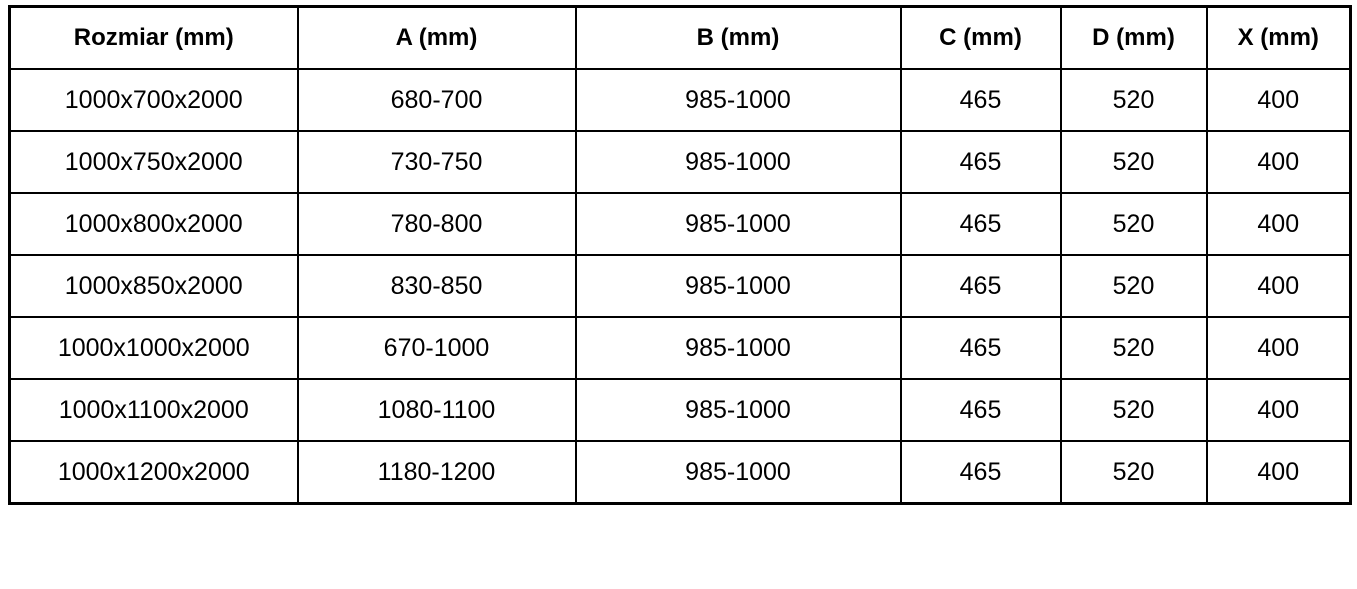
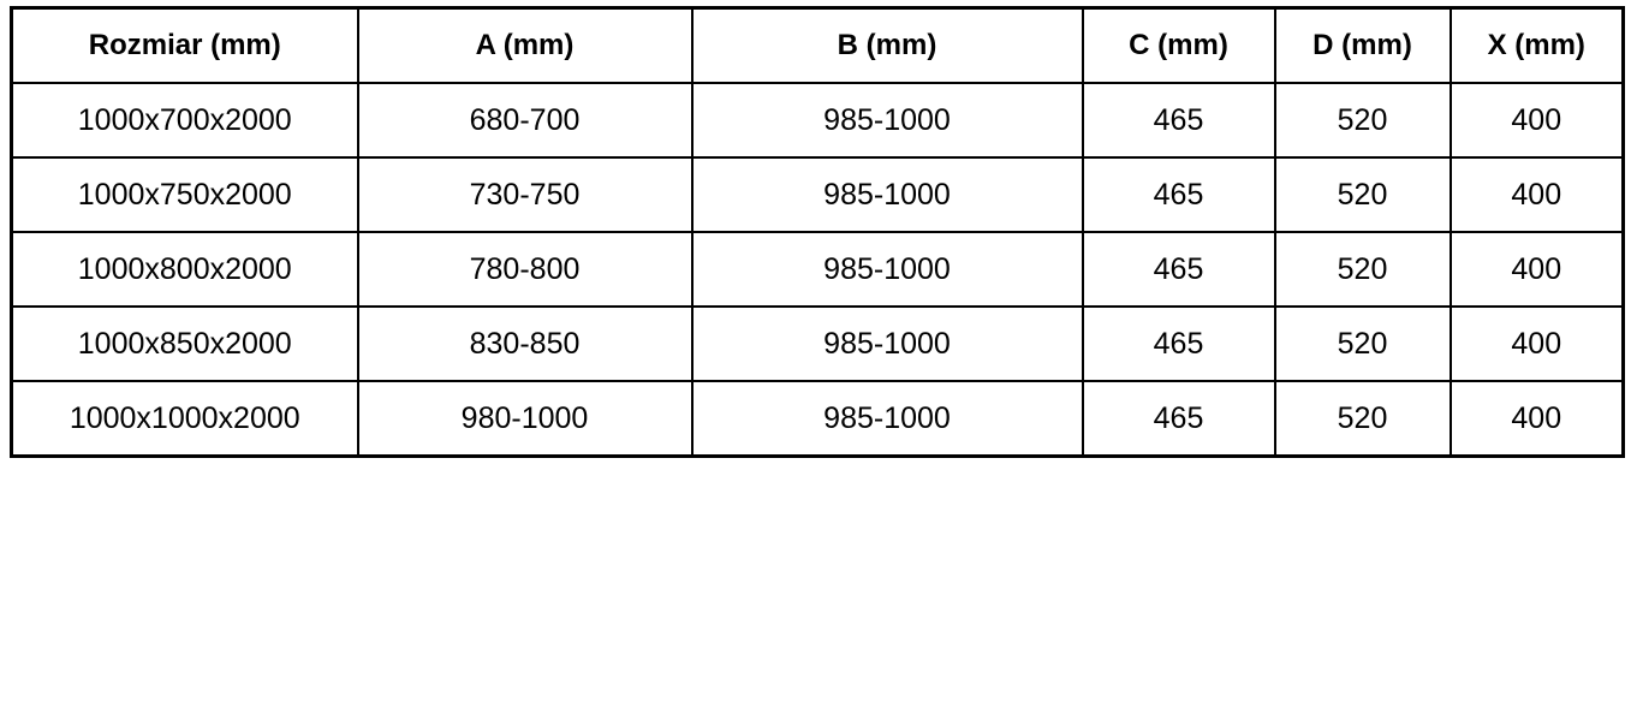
  Rozmiar (mm)	A (mm)	B (mm)	C (mm)	D (mm)	X (mm)
  1000x700x2000	680-700	985-1000	465	520	400
  1000x750x2000	730-750	985-1000	465	520	400
  1000x800x2000	780-800	985-1000	465	520	400
  1000x850x2000	830-850	985-1000	465	520	400
- 1000x1000x2000	670-1000	985-1000	465	520	400
+ 1000x1000x2000	980-1000	985-1000	465	520	400
- 1000x1100x2000	1080-1100	985-1000	465	520	400
- 1000x1200x2000	1180-1200	985-1000	465	520	400
